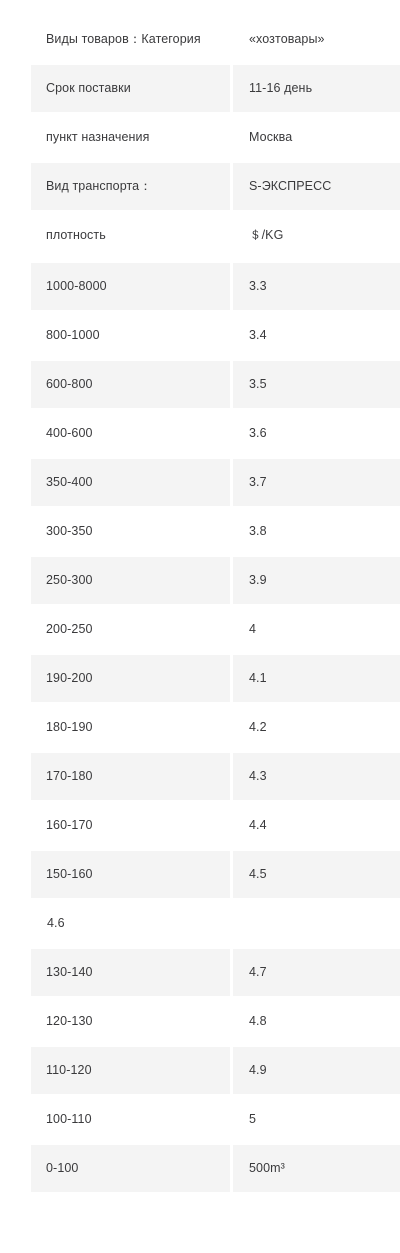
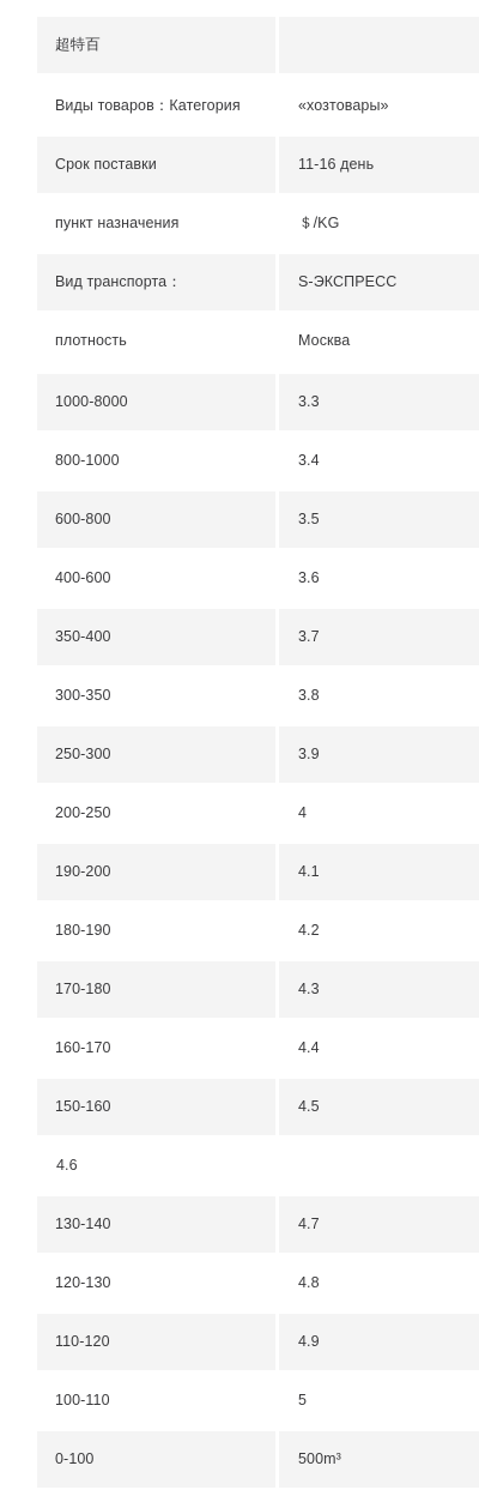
+ 超特百
  Виды товаров：Категория
  «хозтовары»
  Срок поставки
  11-16 день
  пункт назначения
- Москва
+ ＄/KG
  Вид транспорта：
  S-ЭКСПРЕСС
  плотность
- ＄/KG
+ Москва
  1000-8000
  3.3
  800-1000
  3.4
  600-800
  3.5
  400-600
  3.6
  350-400
  3.7
  300-350
  3.8
  250-300
  3.9
  200-250
  4
  190-200
  4.1
  180-190
  4.2
  170-180
  4.3
  160-170
  4.4
  150-160
  4.5
  4.6
  130-140
  4.7
  120-130
  4.8
  110-120
  4.9
  100-110
  5
  0-100
  500m³
